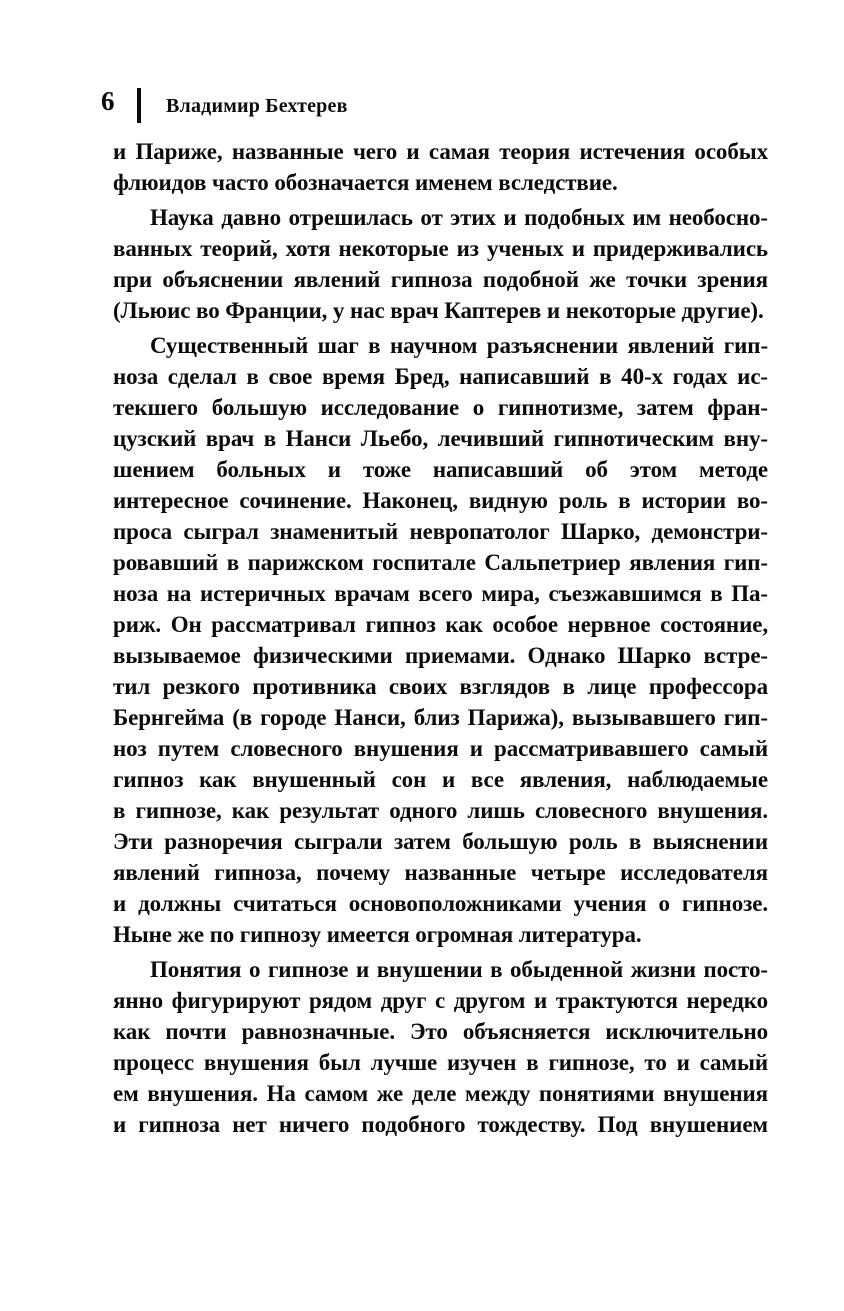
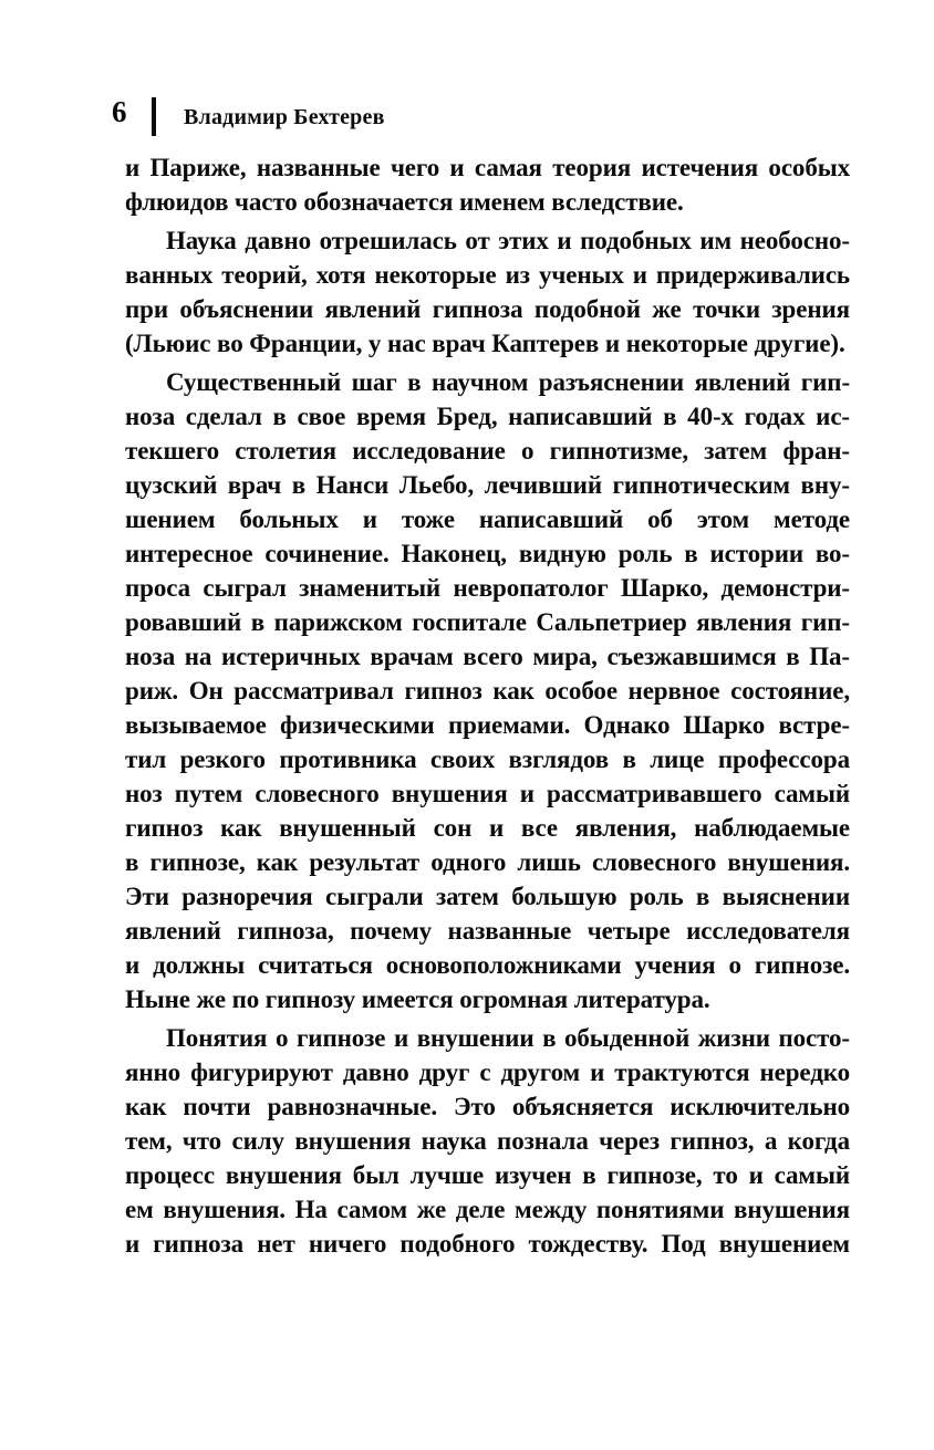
  6
  Владимир Бехтерев
  и Париже, названные чего и самая теория истечения особых
  флюидов часто обозначается именем вследствие.
  Наука давно отрешилась от этих и подобных им необосно-
  ванных теорий, хотя некоторые из ученых и придерживались
  при объяснении явлений гипноза подобной же точки зрения
  (Льюис во Франции, у нас врач Каптерев и некоторые другие).
  Существенный шаг в научном разъяснении явлений гип-
  ноза сделал в свое время Бред, написавший в 40-х годах ис-
- текшего большую исследование о гипнотизме, затем фран-
+ текшего столетия исследование о гипнотизме, затем фран-
  цузский врач в Нанси Льебо, лечивший гипнотическим вну-
  шением больных и тоже написавший об этом методе
  интересное сочинение. Наконец, видную роль в истории во-
  проса сыграл знаменитый невропатолог Шарко, демонстри-
  ровавший в парижском госпитале Сальпетриер явления гип-
  ноза на истеричных врачам всего мира, съезжавшимся в Па-
  риж. Он рассматривал гипноз как особое нервное состояние,
  вызываемое физическими приемами. Однако Шарко встре-
  тил резкого противника своих взглядов в лице профессора
- Бернгейма (в городе Нанси, близ Парижа), вызывавшего гип-
  ноз путем словесного внушения и рассматривавшего самый
  гипноз как внушенный сон и все явления, наблюдаемые
  в гипнозе, как результат одного лишь словесного внушения.
  Эти разноречия сыграли затем большую роль в выяснении
  явлений гипноза, почему названные четыре исследователя
  и должны считаться основоположниками учения о гипнозе.
  Ныне же по гипнозу имеется огромная литература.
  Понятия о гипнозе и внушении в обыденной жизни посто-
- янно фигурируют рядом друг с другом и трактуются нередко
+ янно фигурируют давно друг с другом и трактуются нередко
  как почти равнозначные. Это объясняется исключительно
+ тем, что силу внушения наука познала через гипноз, а когда
  процесс внушения был лучше изучен в гипнозе, то и самый
  ем внушения. На самом же деле между понятиями внушения
  и гипноза нет ничего подобного тождеству. Под внушением
